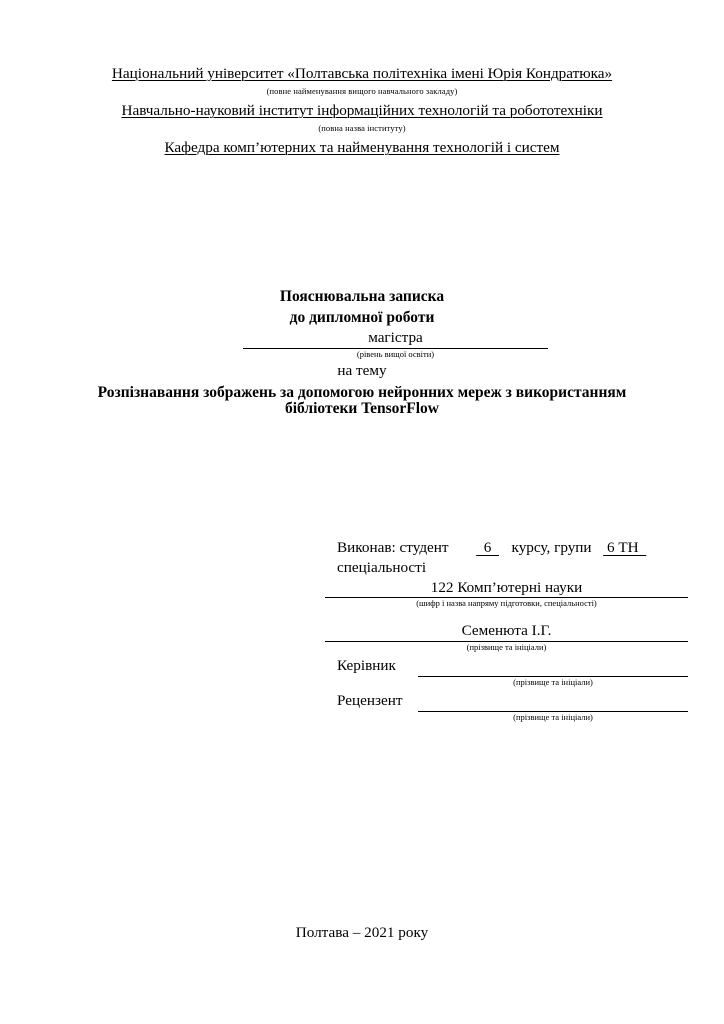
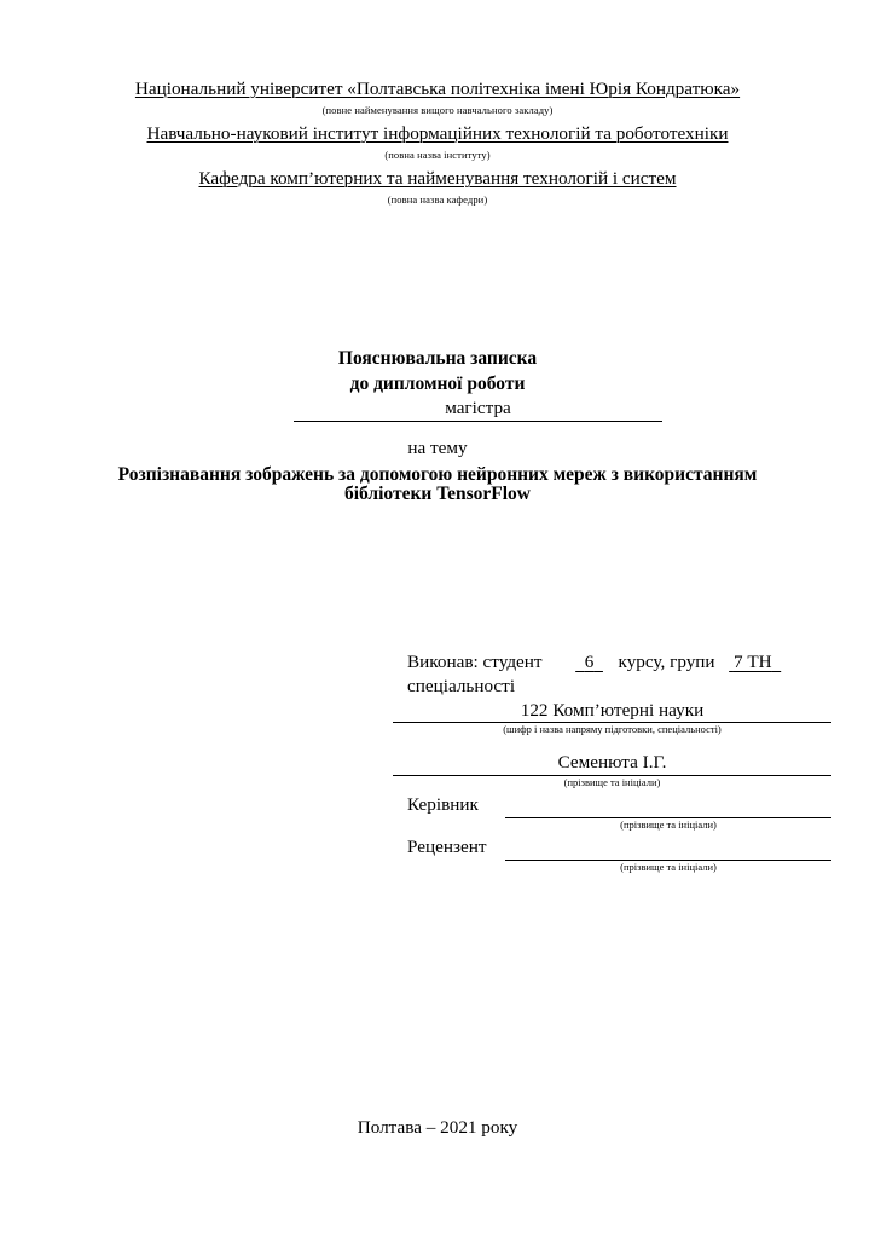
  Національний університет «Полтавська політехніка імені Юрія Кондратюка»
  (повне найменування вищого навчального закладу)
  Навчально-науковий інститут інформаційних технологій та робототехніки
  (повна назва інституту)
  Кафедра комп’ютерних та найменування технологій і систем
+ (повна назва кафедри)
  Пояснювальна записка
  до дипломної роботи
  магістра
- (рівень вищої освіти)
  на тему
  Розпізнавання зображень за допомогою нейронних мереж з використанням
  бібліотеки TensorFlow
- Виконав: студент 6 курсу, групи 6 ТН
+ Виконав: студент 6 курсу, групи 7 ТН
  спеціальності
  122 Комп’ютерні науки
  (шифр і назва напряму підготовки, спеціальності)
  Семенюта І.Г.
  (прізвище та ініціали)
  Керівник
  (прізвище та ініціали)
  Рецензент
  (прізвище та ініціали)
  Полтава – 2021 року
